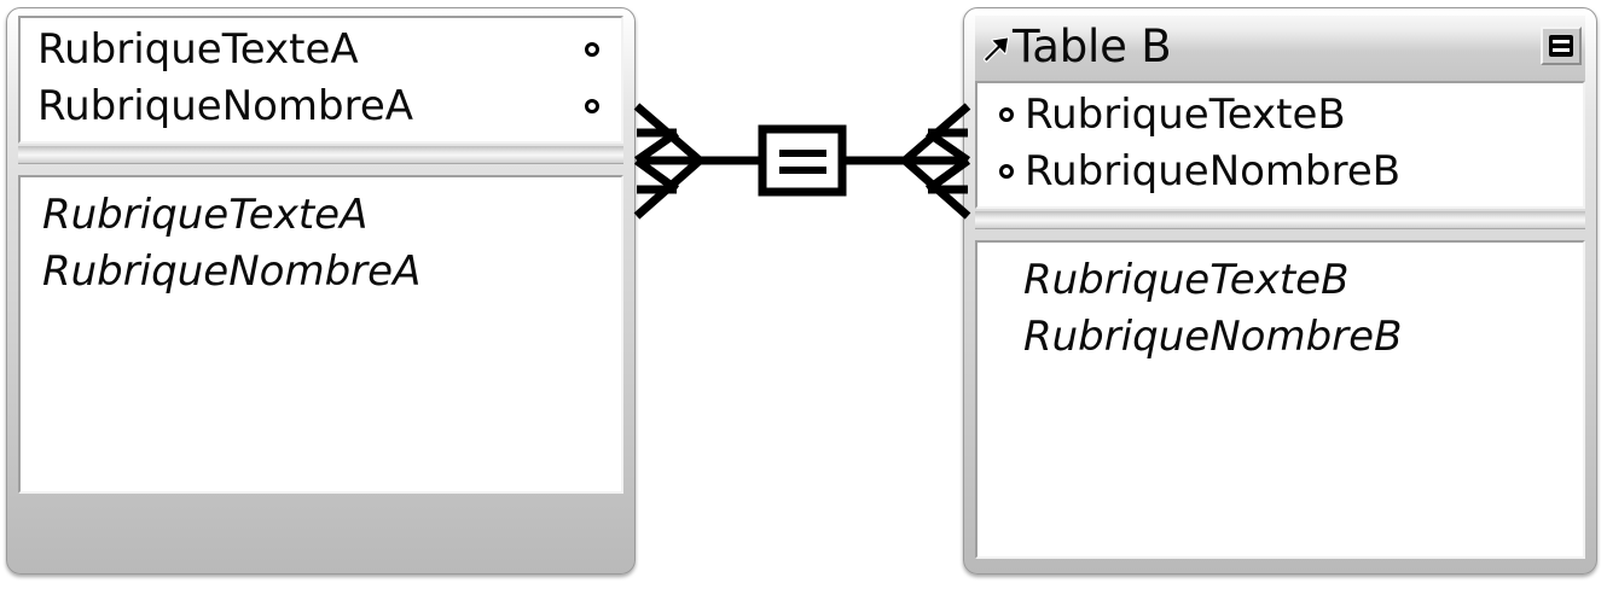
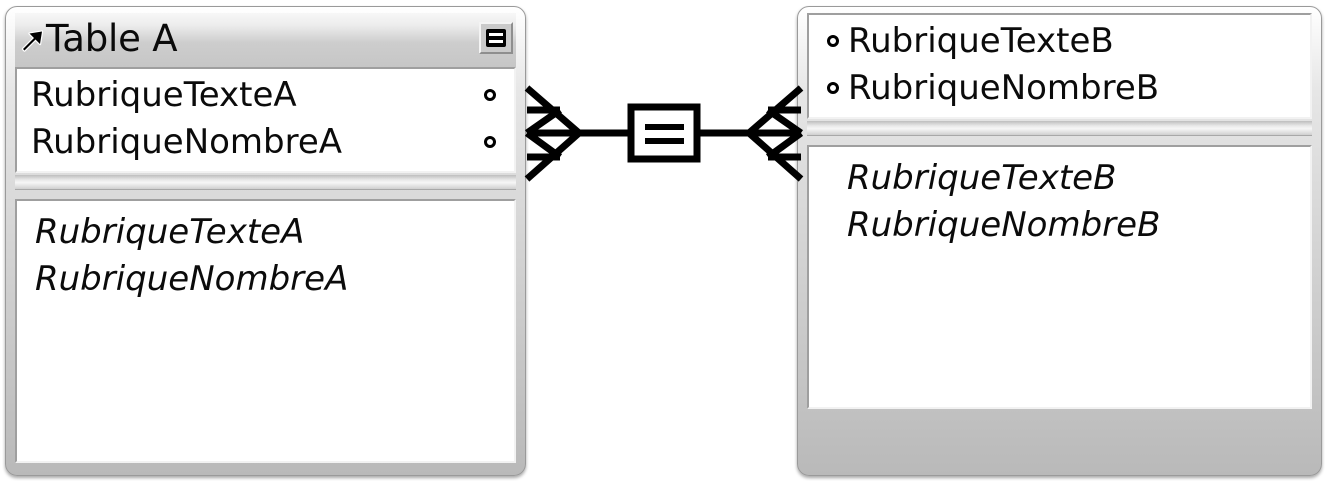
+ Table A
  RubriqueTexteA
  RubriqueNombreA
  RubriqueTexteA
  RubriqueNombreA
- Table B
  RubriqueTexteB
  RubriqueNombreB
  RubriqueTexteB
  RubriqueNombreB
